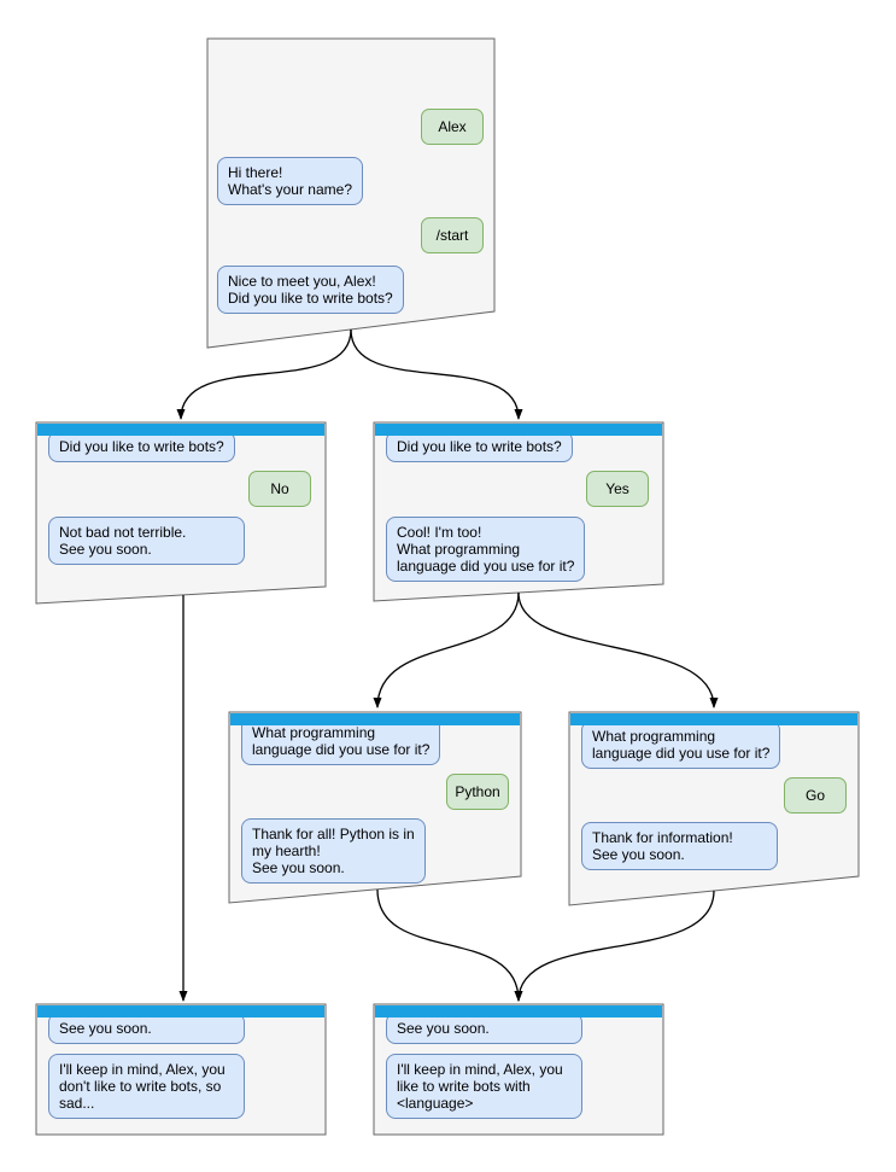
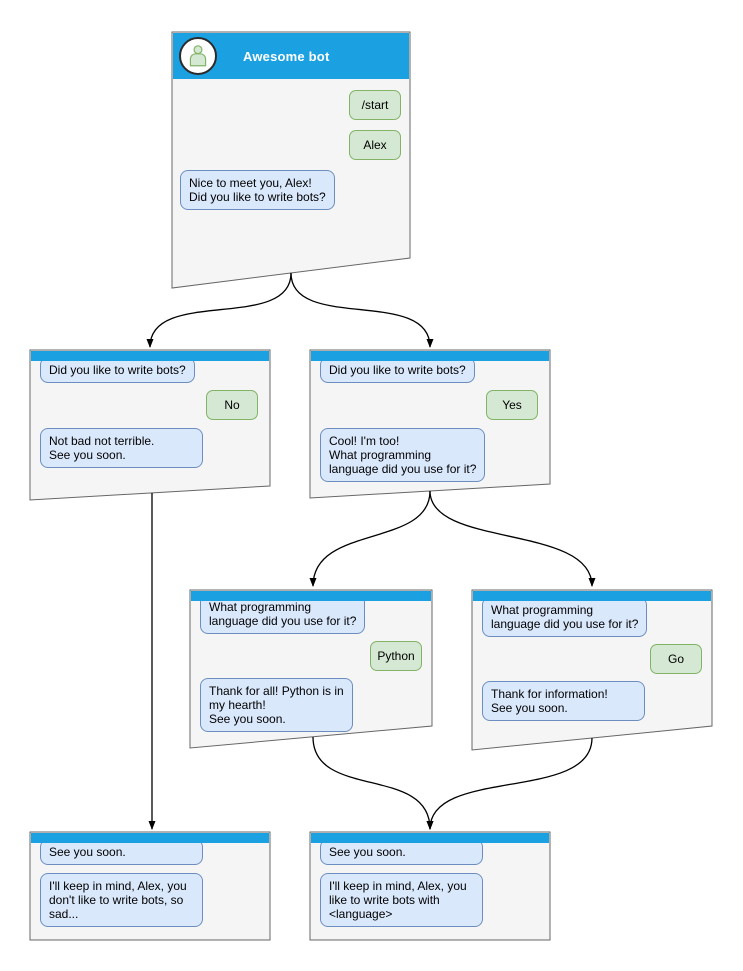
+ Awesome bot
- Alex
+ /start
- Hi there!
- What's your name?
- /start
+ Alex
  Nice to meet you, Alex!
  Did you like to write bots?
  Did you like to write bots?
  No
  Not bad not terrible.
  See you soon.
  Did you like to write bots?
  Yes
  Cool! I'm too!
  What programming
  language did you use for it?
  What programming
  language did you use for it?
  Python
  Thank for all! Python is in
  my hearth!
  See you soon.
  What programming
  language did you use for it?
  Go
  Thank for information!
  See you soon.
  See you soon.
  I'll keep in mind, Alex, you
  don't like to write bots, so
  sad...
  See you soon.
  I'll keep in mind, Alex, you
  like to write bots with
  <language>
